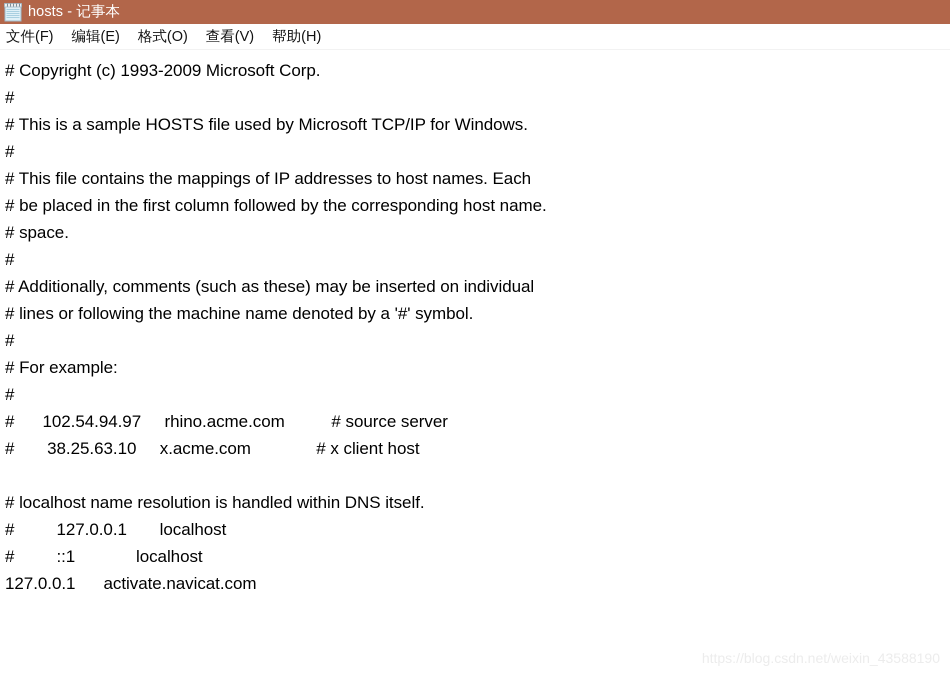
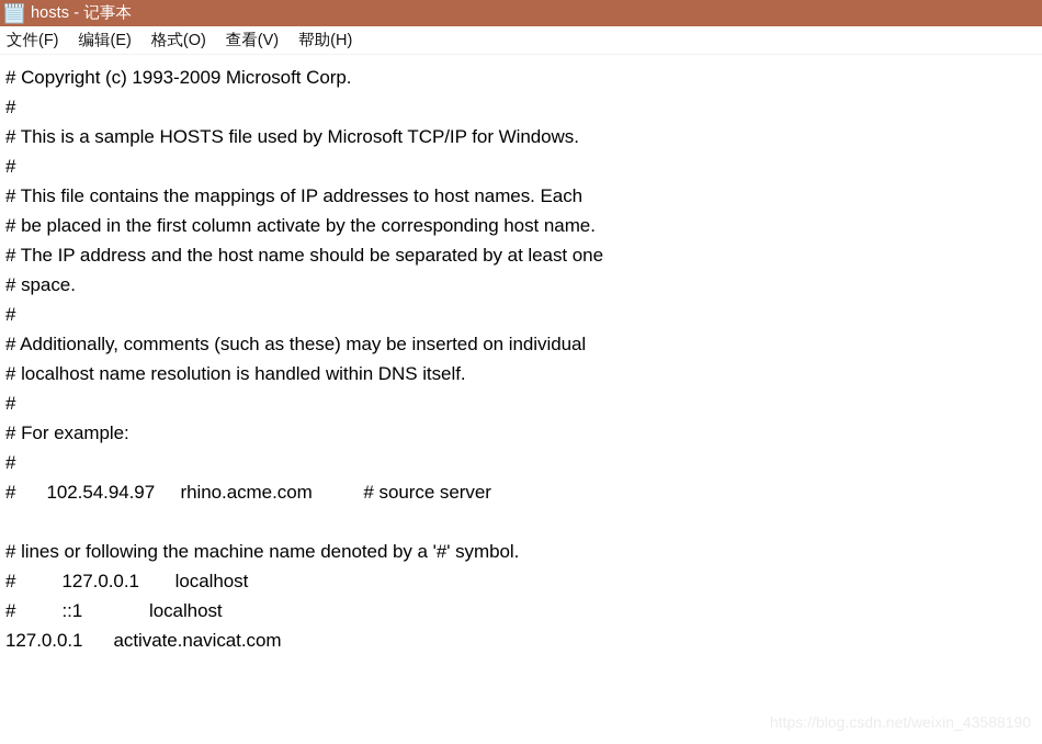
  hosts - 记事本
  文件(F)
  编辑(E)
  格式(O)
  查看(V)
  帮助(H)
  # Copyright (c) 1993-2009 Microsoft Corp.
  #
  # This is a sample HOSTS file used by Microsoft TCP/IP for Windows.
  #
  # This file contains the mappings of IP addresses to host names. Each
- # be placed in the first column followed by the corresponding host name.
+ # be placed in the first column activate by the corresponding host name.
+ # The IP address and the host name should be separated by at least one
  # space.
  #
  # Additionally, comments (such as these) may be inserted on individual
- # lines or following the machine name denoted by a '#' symbol.
+ # localhost name resolution is handled within DNS itself.
  #
  # For example:
  #
  # 102.54.94.97 rhino.acme.com # source server
- # 38.25.63.10 x.acme.com # x client host
- # localhost name resolution is handled within DNS itself.
+ # lines or following the machine name denoted by a '#' symbol.
  # 127.0.0.1 localhost
  # ::1 localhost
  127.0.0.1 activate.navicat.com
